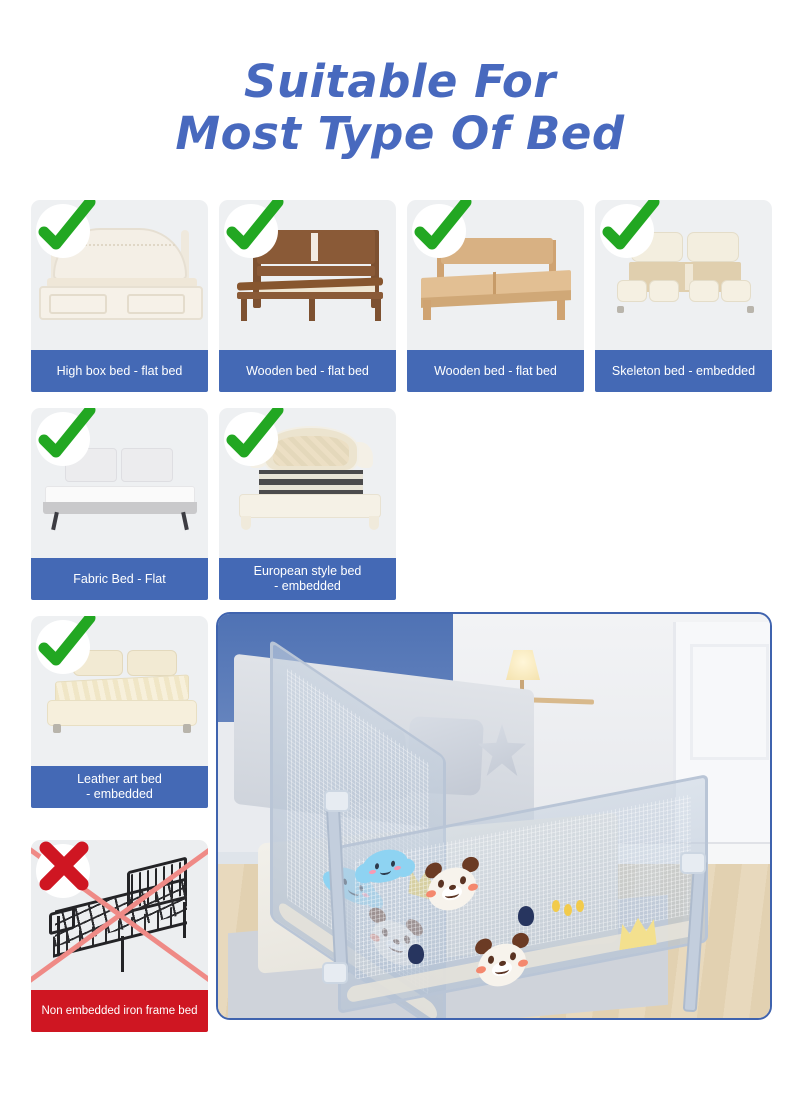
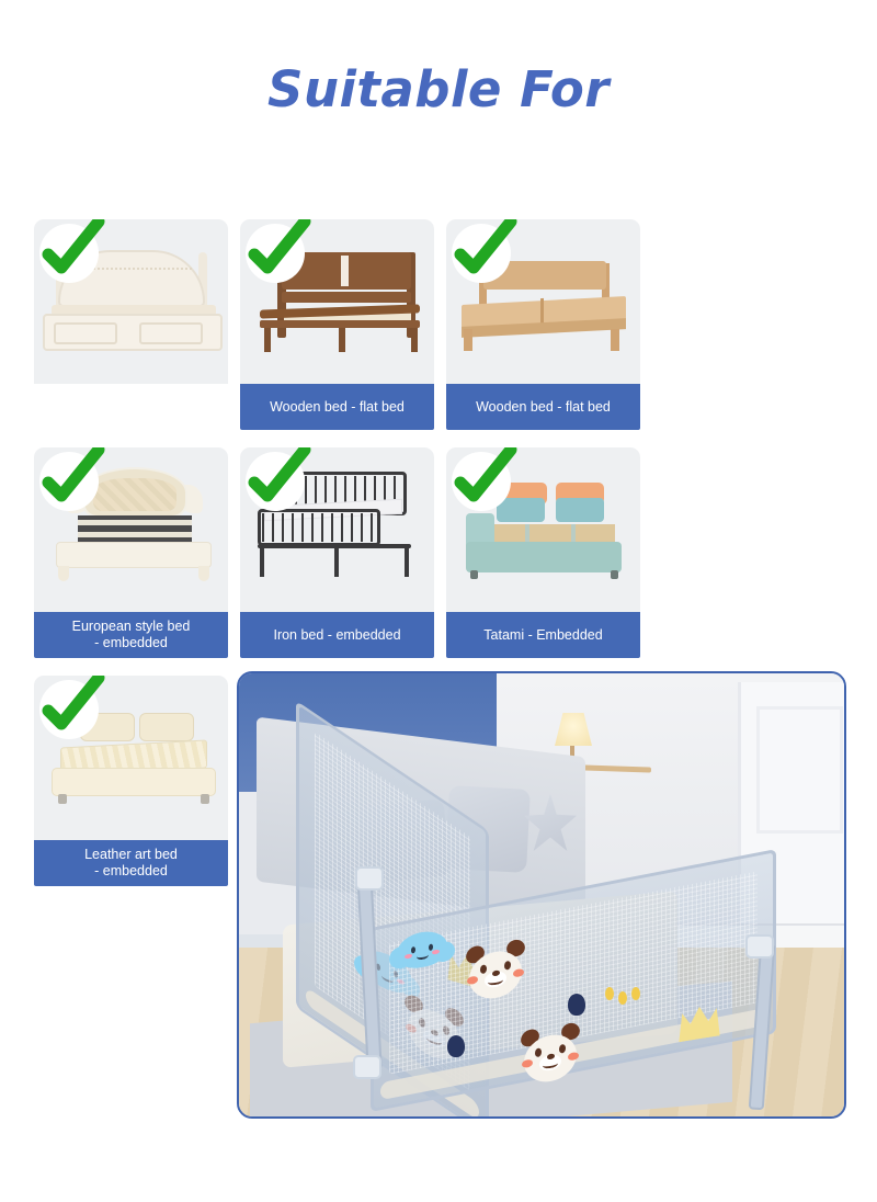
  Suitable For
- Most Type Of Bed
- High box bed - flat bed
  Wooden bed - flat bed
  Wooden bed - flat bed
- Skeleton bed - embedded
- Fabric Bed - Flat
  European style bed
  - embedded
+ Iron bed - embedded
+ Tatami - Embedded
  Leather art bed
  - embedded
- Non embedded iron frame bed
